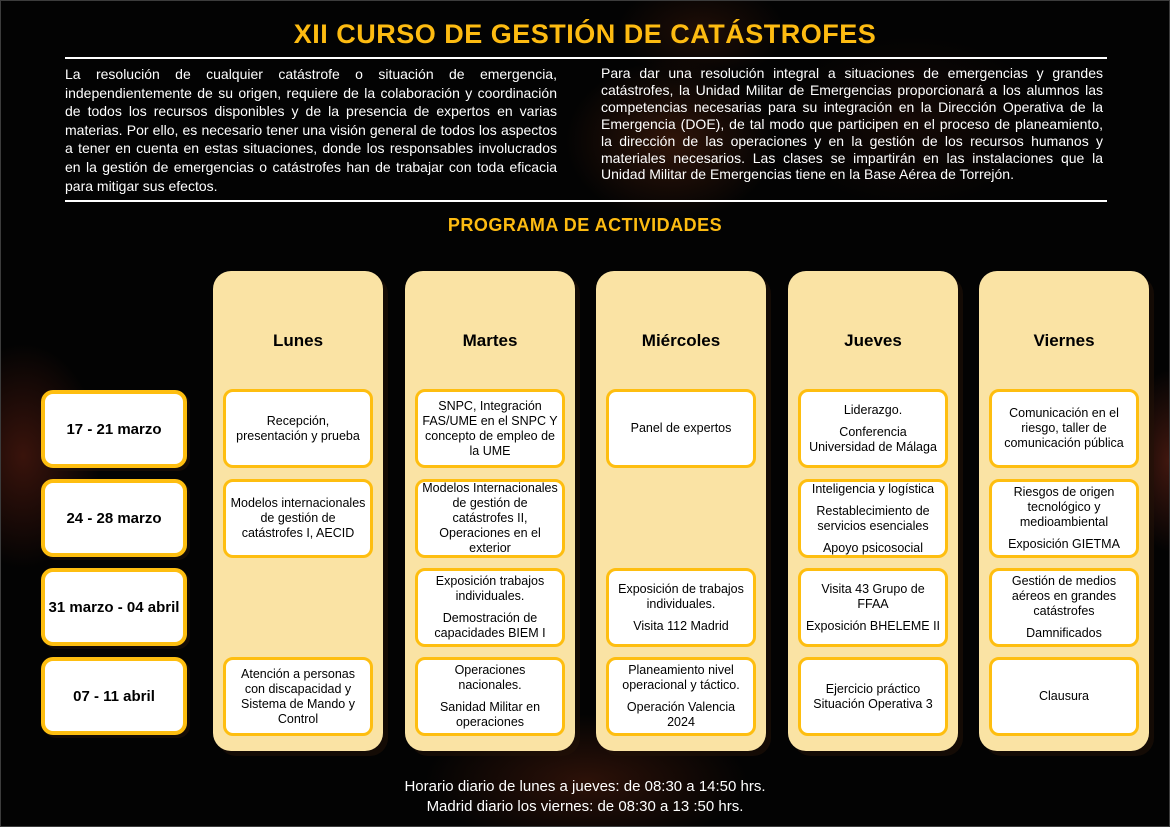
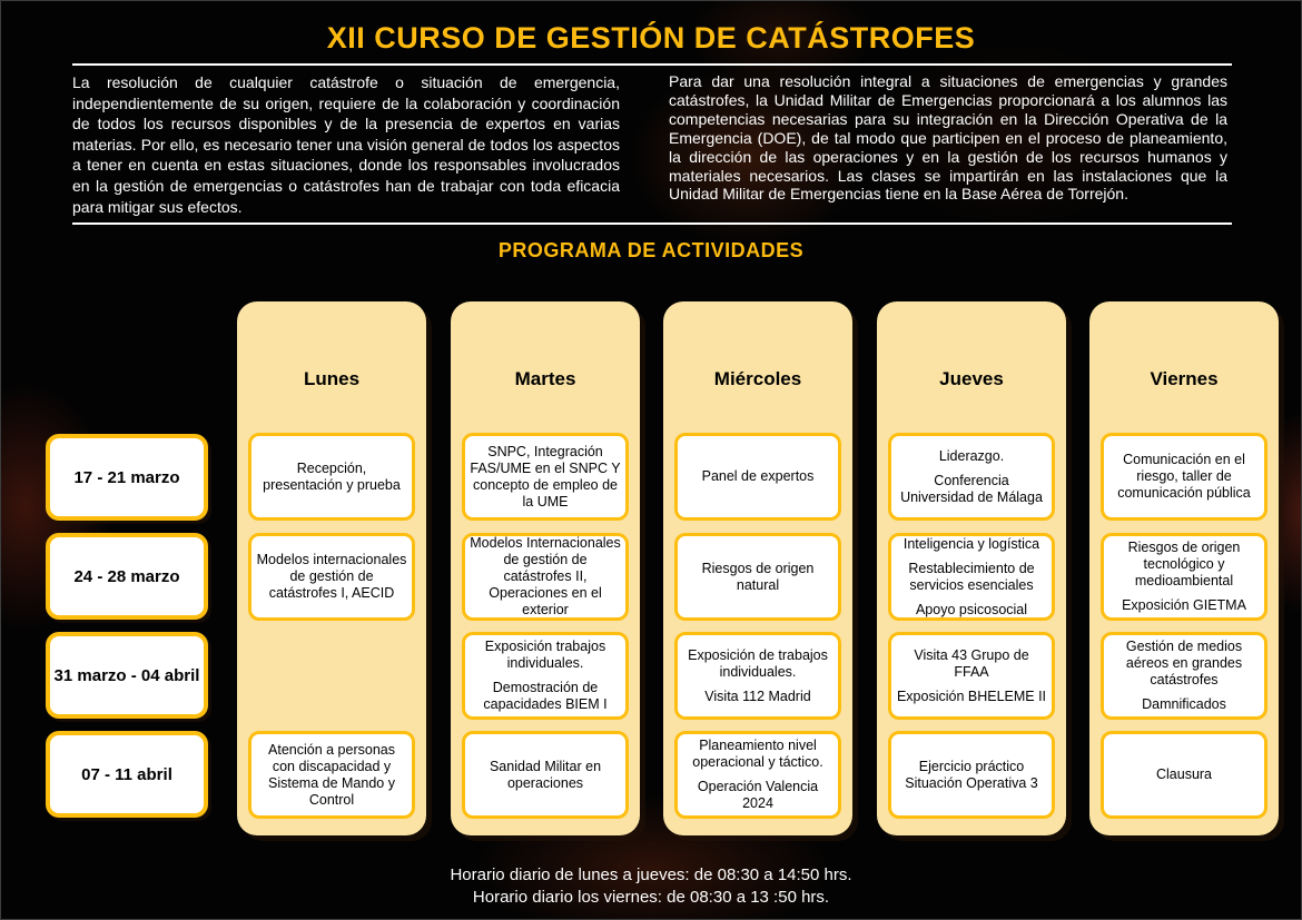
  XII CURSO DE GESTIÓN DE CATÁSTROFES
  La resolución de cualquier catástrofe o situación de emergencia, independientemente de su origen, requiere de la colaboración y coordinación de todos los recursos disponibles y de la presencia de expertos en varias materias. Por ello, es necesario tener una visión general de todos los aspectos a tener en cuenta en estas situaciones, donde los responsables involucrados en la gestión de emergencias o catástrofes han de trabajar con toda eficacia para mitigar sus efectos.
  Para dar una resolución integral a situaciones de emergencias y grandes catástrofes, la Unidad Militar de Emergencias proporcionará a los alumnos las competencias necesarias para su integración en la Dirección Operativa de la Emergencia (DOE), de tal modo que participen en el proceso de planeamiento, la dirección de las operaciones y en la gestión de los recursos humanos y materiales necesarios. Las clases se impartirán en las instalaciones que la Unidad Militar de Emergencias tiene en la Base Aérea de Torrejón.
  PROGRAMA DE ACTIVIDADES
  17 - 21 marzo
  24 - 28 marzo
  31 marzo - 04 abril
  07 - 11 abril
  Lunes
  Recepción, presentación y prueba
  Modelos internacionales de gestión de catástrofes I, AECID
  Atención a personas con discapacidad y Sistema de Mando y Control
  Martes
  SNPC, Integración FAS/UME en el SNPC Y concepto de empleo de la UME
  Modelos Internacionales de gestión de catástrofes II, Operaciones en el exterior
  Exposición trabajos individuales.
  Demostración de capacidades BIEM I
- Operaciones nacionales.
  Sanidad Militar en operaciones
  Miércoles
  Panel de expertos
+ Riesgos de origen natural
  Exposición de trabajos individuales.
  Visita 112 Madrid
  Planeamiento nivel operacional y táctico.
  Operación Valencia 2024
  Jueves
  Liderazgo.
  Conferencia Universidad de Málaga
  Inteligencia y logística
  Restablecimiento de servicios esenciales
  Apoyo psicosocial
  Visita 43 Grupo de FFAA
  Exposición BHELEME II
  Ejercicio práctico Situación Operativa 3
  Viernes
  Comunicación en el riesgo, taller de comunicación pública
  Riesgos de origen tecnológico y medioambiental
  Exposición GIETMA
  Gestión de medios aéreos en grandes catástrofes
  Damnificados
  Clausura
  Horario diario de lunes a jueves: de 08:30 a 14:50 hrs.
- Madrid diario los viernes: de 08:30 a 13 :50 hrs.
+ Horario diario los viernes: de 08:30 a 13 :50 hrs.
